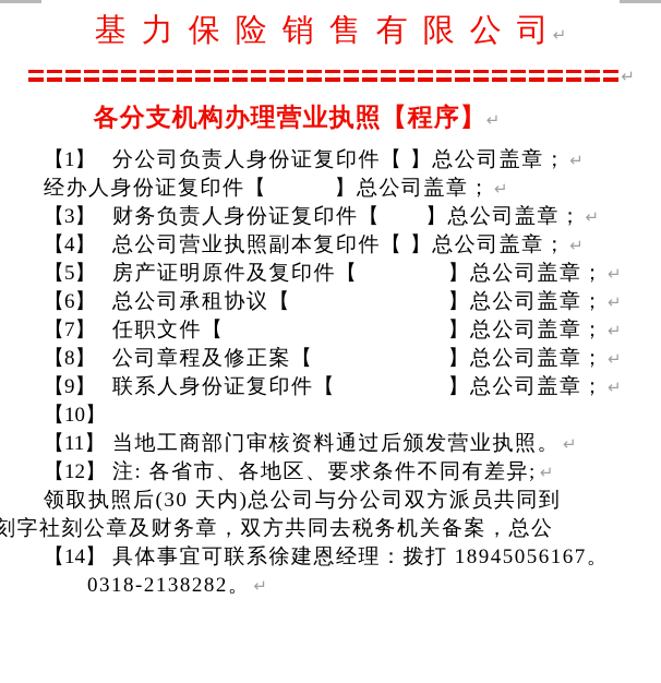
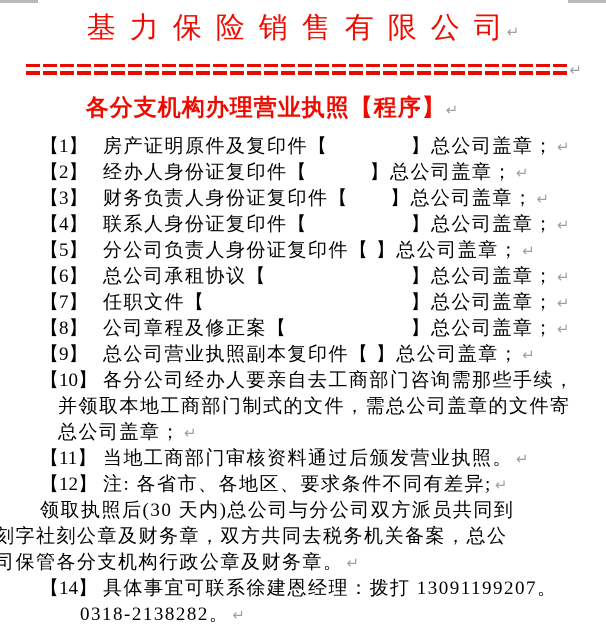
  基力保险销售有限公司↵
  ↵
  各分支机构办理营业执照【程序】↵
  【1】
- 分公司负责人身份证复印件【 】总公司盖章； ↵
+ 房产证明原件及复印件【 】总公司盖章； ↵
+ 【2】
  经办人身份证复印件【 】总公司盖章； ↵
  【3】
  财务负责人身份证复印件【 】总公司盖章； ↵
  【4】
- 总公司营业执照副本复印件【 】总公司盖章； ↵
+ 联系人身份证复印件【 】总公司盖章； ↵
  【5】
- 房产证明原件及复印件【 】总公司盖章； ↵
+ 分公司负责人身份证复印件【 】总公司盖章； ↵
  【6】
  总公司承租协议【 】总公司盖章； ↵
  【7】
  任职文件【 】总公司盖章； ↵
  【8】
  公司章程及修正案【 】总公司盖章； ↵
  【9】
- 联系人身份证复印件【 】总公司盖章； ↵
+ 总公司营业执照副本复印件【 】总公司盖章； ↵
  【10】
+ 各分公司经办人要亲自去工商部门咨询需那些手续，
+ 并领取本地工商部门制式的文件，需总公司盖章的文件寄
+ 总公司盖章； ↵
  【11】
  当地工商部门审核资料通过后颁发营业执照。 ↵
  【12】
  注: 各省市、各地区、要求条件不同有差异; ↵
  领取执照后(30 天内)总公司与分公司双方派员共同到
  刻字社刻公章及财务章，双方共同去税务机关备案，总公
+ 司保管各分支机构行政公章及财务章。 ↵
  【14】
- 具体事宜可联系徐建恩经理：拨打 18945056167。
+ 具体事宜可联系徐建恩经理：拨打 13091199207。
  0318-2138282。 ↵
